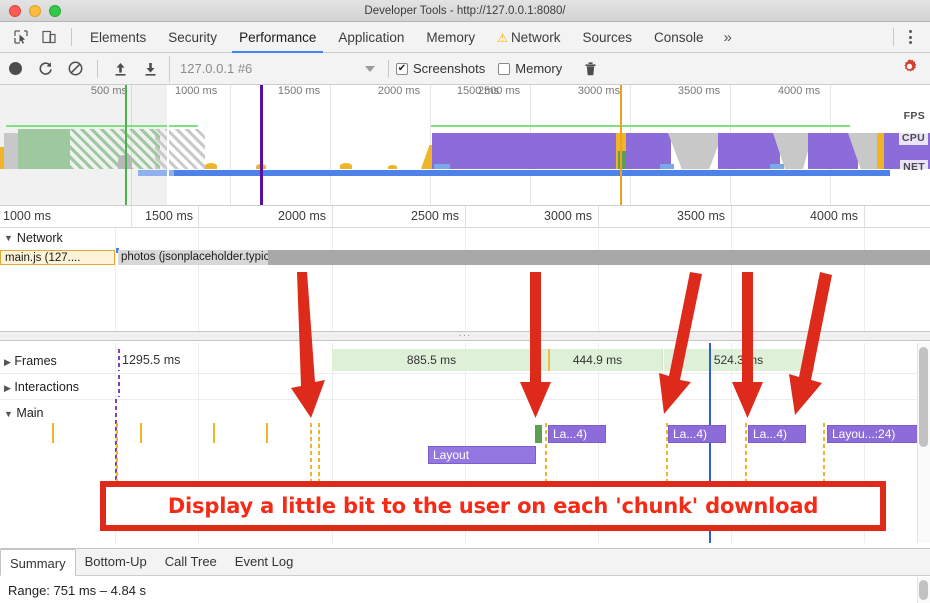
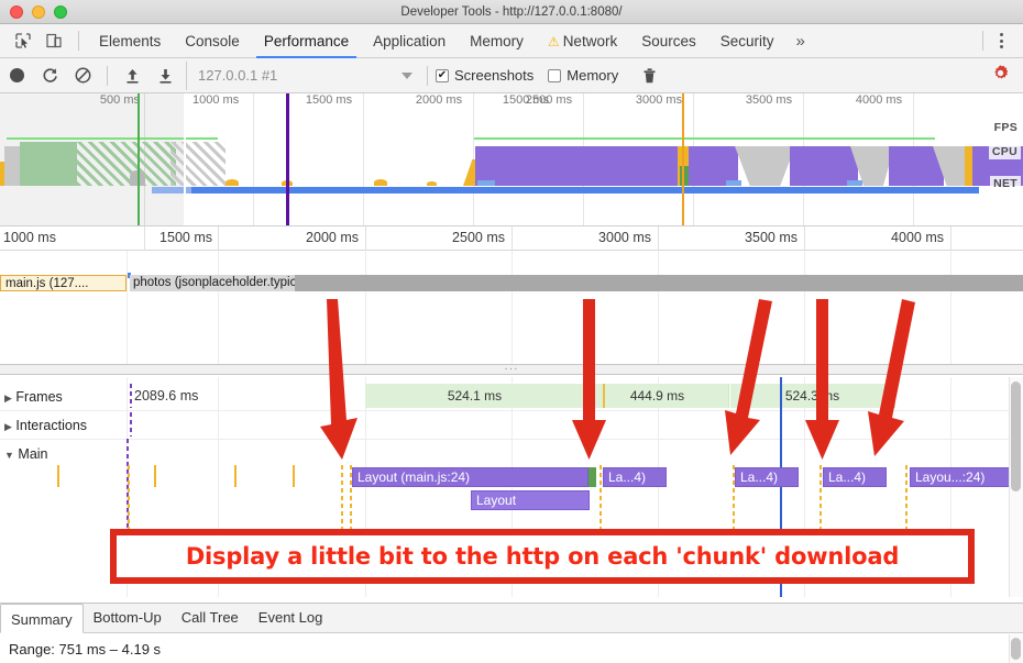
  Developer Tools - http://127.0.0.1:8080/
  Elements
- Security
+ Console
  Performance
  Application
  Memory
  ⚠ Network
  Sources
- Console
+ Security
  »
- 127.0.0.1 #6
+ 127.0.0.1 #1
  Screenshots
  Memory
  500 m
  1000 ms
  1500 ms
  1500 ms
  2000 ms
  2500 ms
  3000 ms
  3500 ms
  4000 ms
  FPS
  CPU
  NET
  1000 ms
  1500 ms
  2000 ms
  2500 ms
  3000 ms
  3500 ms
  4000 ms
- ▼
- Network
  main.js (127....
  photos (jsonplaceholder.typic
  ···
  ▶ Frames
- 1295.5 ms
+ 2089.6 ms
- 885.5 ms
+ 524.1 ms
  444.9 ms
  524.3s
  ▶ Interactions
  ▼ Main
+ Layout (main.js:24)
  La...4)
  La...4)
  La...4)
  Layou...:24)
  Layout
- Display a little bit to the user on each 'chunk' download
+ Display a little bit to the http on each 'chunk' download
  Summary
  Bottom-Up
  Call Tree
  Event Log
- Range: 751 ms – 4.84 s
+ Range: 751 ms – 4.19 s
